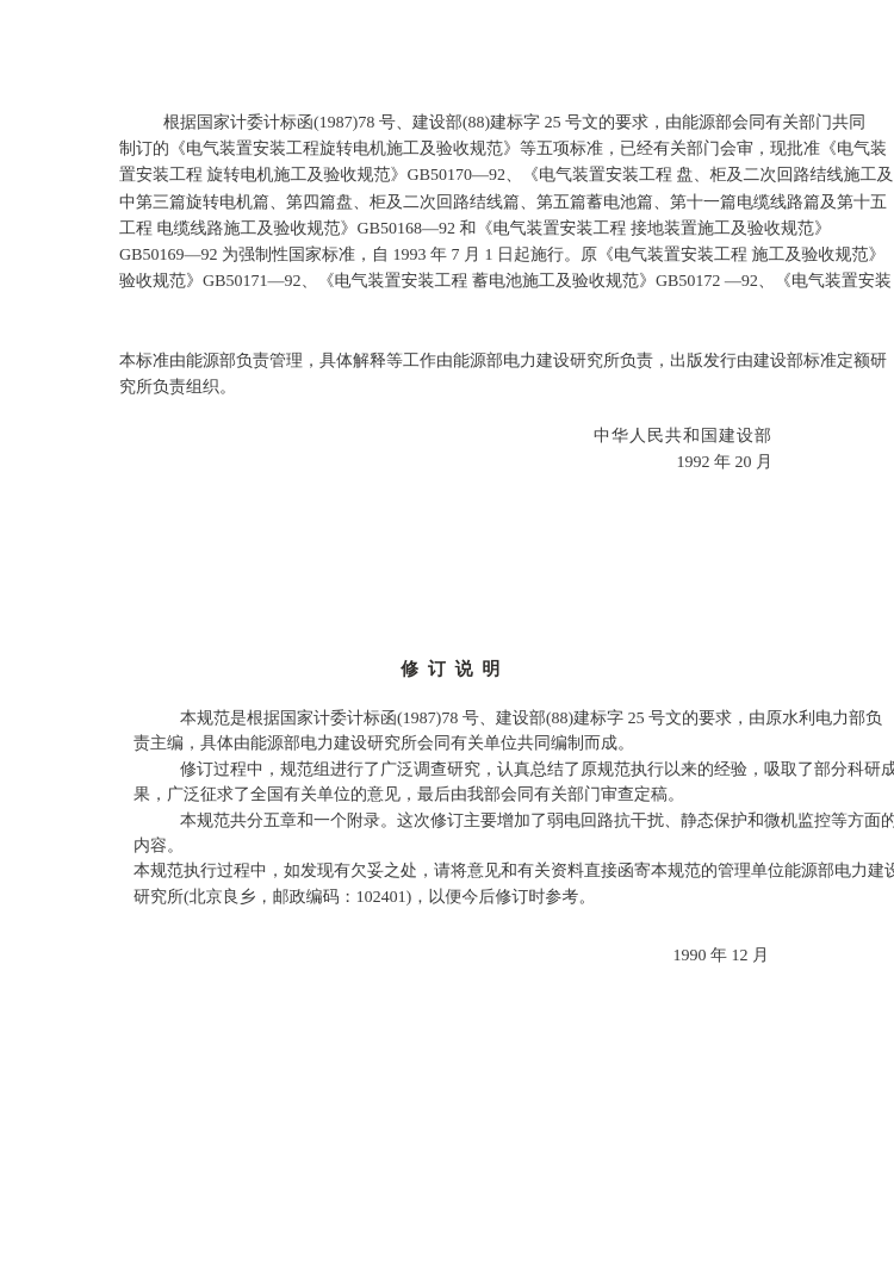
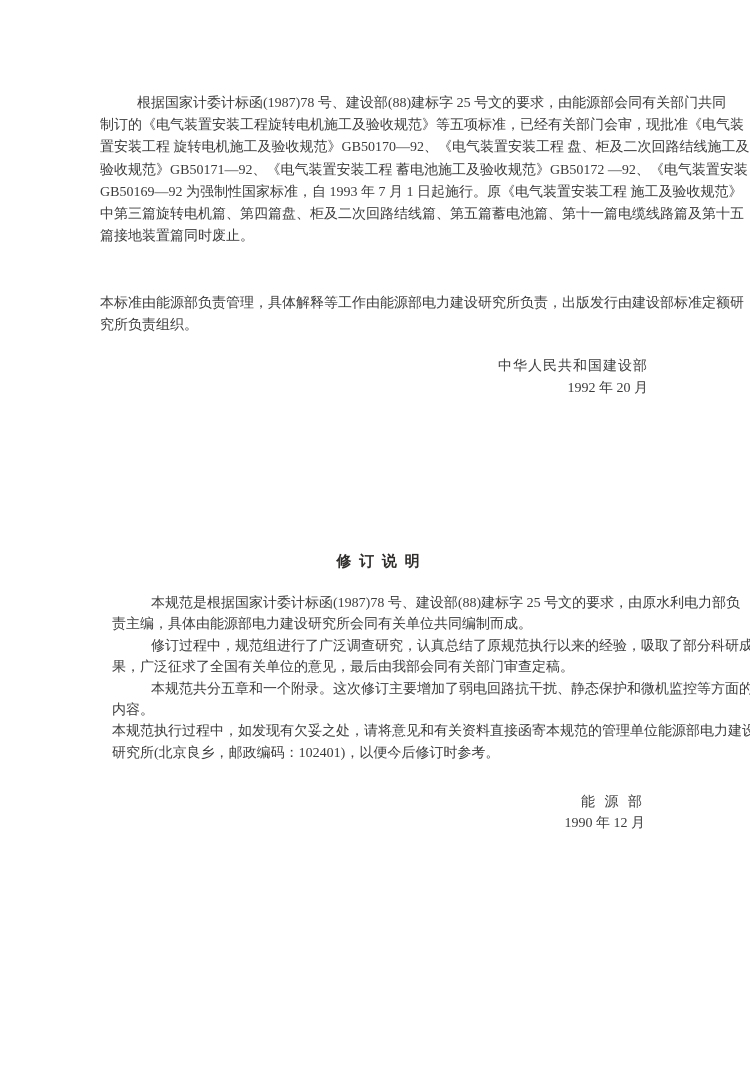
  根据国家计委计标函(1987)78 号、建设部(88)建标字 25 号文的要求，由能源部会同有关部门共同
  制订的《电气装置安装工程旋转电机施工及验收规范》等五项标准，已经有关部门会审，现批准《电气装
  置安装工程 旋转电机施工及验收规范》GB50170—92、《电气装置安装工程 盘、柜及二次回路结线施工及
- 中第三篇旋转电机篇、第四篇盘、柜及二次回路结线篇、第五篇蓄电池篇、第十一篇电缆线路篇及第十五
+ 验收规范》GB50171—92、《电气装置安装工程 蓄电池施工及验收规范》GB50172 —92、《电气装置安装
- 工程 电缆线路施工及验收规范》GB50168—92 和《电气装置安装工程 接地装置施工及验收规范》
  GB50169—92 为强制性国家标准，自 1993 年 7 月 1 日起施行。原《电气装置安装工程 施工及验收规范》
- 验收规范》GB50171—92、《电气装置安装工程 蓄电池施工及验收规范》GB50172 —92、《电气装置安装
+ 中第三篇旋转电机篇、第四篇盘、柜及二次回路结线篇、第五篇蓄电池篇、第十一篇电缆线路篇及第十五
+ 篇接地装置篇同时废止。
  本标准由能源部负责管理，具体解释等工作由能源部电力建设研究所负责，出版发行由建设部标准定额研
  究所负责组织。
  中华人民共和国建设部
  1992 年 20 月
  修 订 说 明
  本规范是根据国家计委计标函(1987)78 号、建设部(88)建标字 25 号文的要求，由原水利电力部负
  责主编，具体由能源部电力建设研究所会同有关单位共同编制而成。
  修订过程中，规范组进行了广泛调查研究，认真总结了原规范执行以来的经验，吸取了部分科研成
  果，广泛征求了全国有关单位的意见，最后由我部会同有关部门审查定稿。
  本规范共分五章和一个附录。这次修订主要增加了弱电回路抗干扰、静态保护和微机监控等方面的
  内容。
  本规范执行过程中，如发现有欠妥之处，请将意见和有关资料直接函寄本规范的管理单位能源部电力建设
  研究所(北京良乡，邮政编码：102401)，以便今后修订时参考。
+ 能 源 部
  1990 年 12 月
